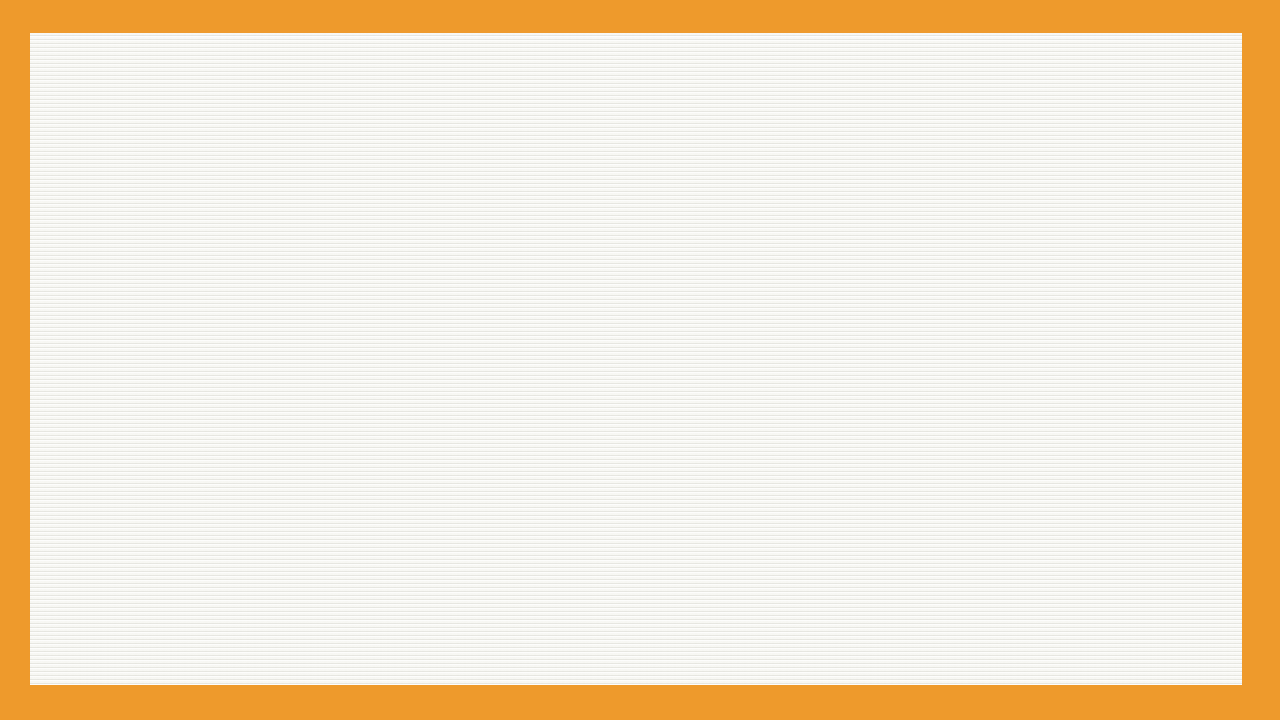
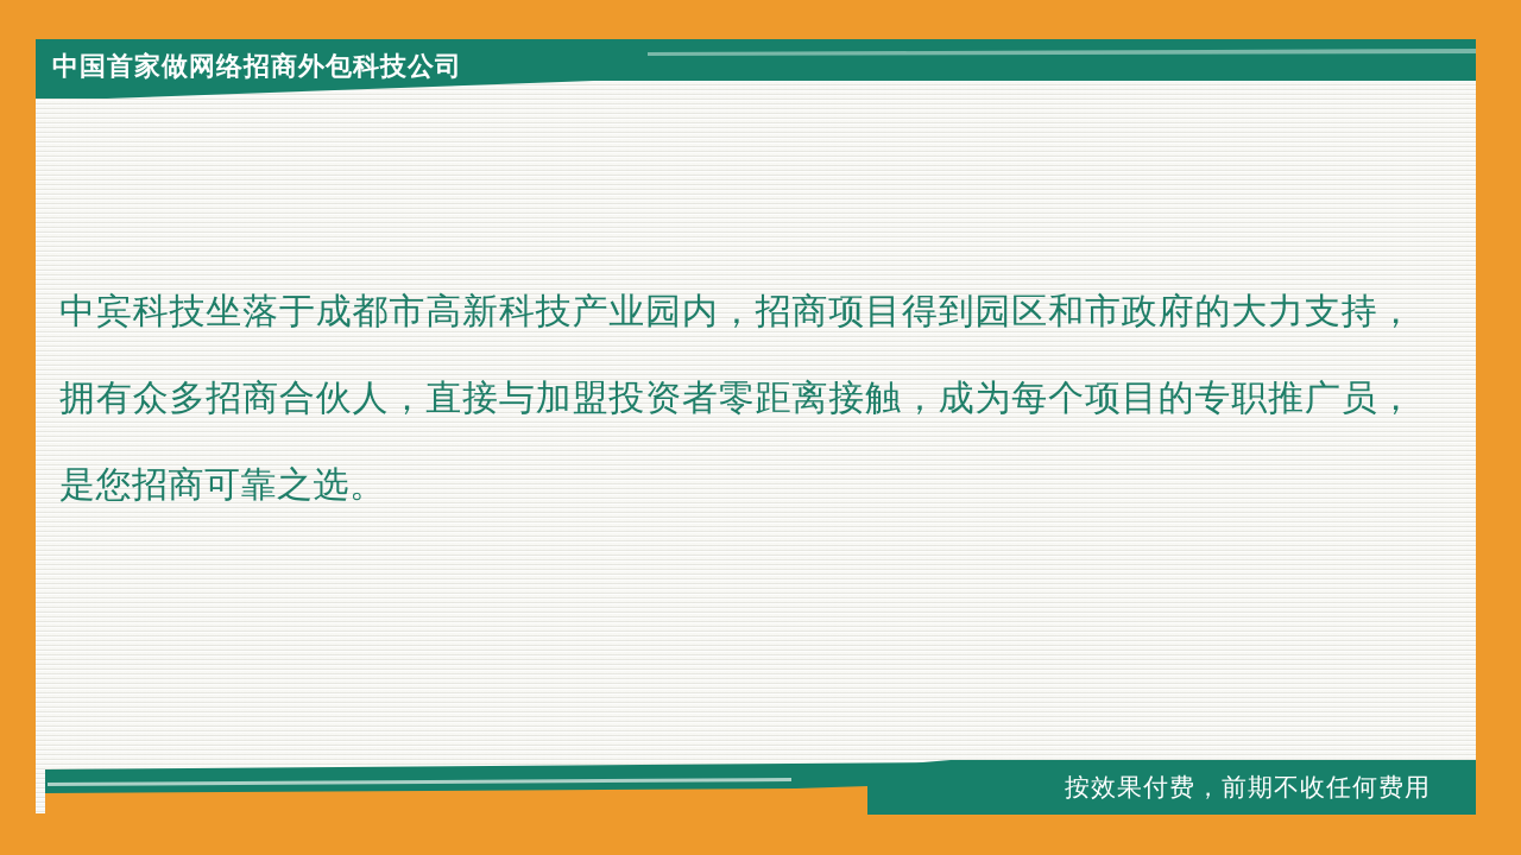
+ 中国首家做网络招商外包科技公司
+ 中宾科技坐落于成都市高新科技产业园内，招商项目得到园区和市政府的大力支持，拥有众多招商合伙人，直接与加盟投资者零距离接触，成为每个项目的专职推广员，是您招商可靠之选。
+ 按效果付费，前期不收任何费用
